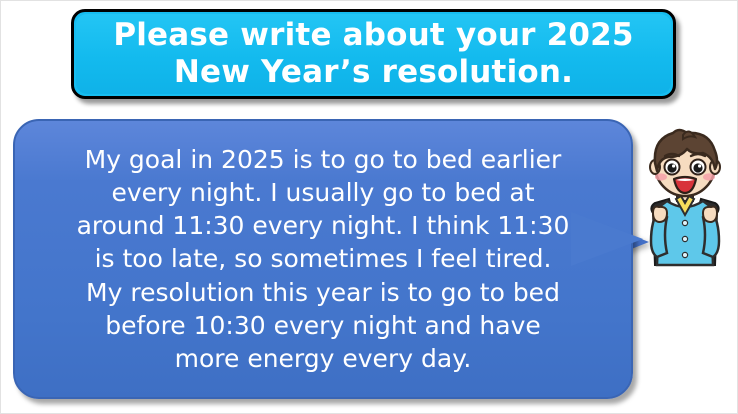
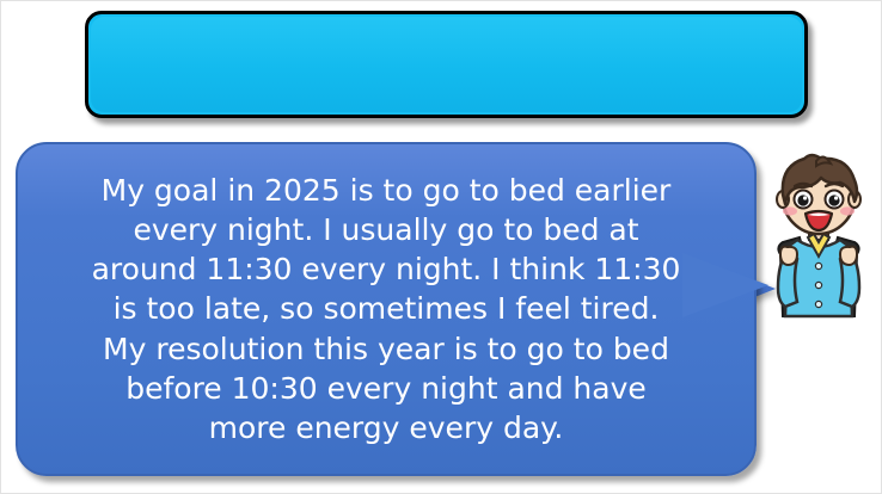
- Please write about your 2025
- New Year’s resolution.
  My goal in 2025 is to go to bed earlier
  every night. I usually go to bed at
  around 11:30 every night. I think 11:30
  is too late, so sometimes I feel tired.
  My resolution this year is to go to bed
  before 10:30 every night and have
  more energy every day.
